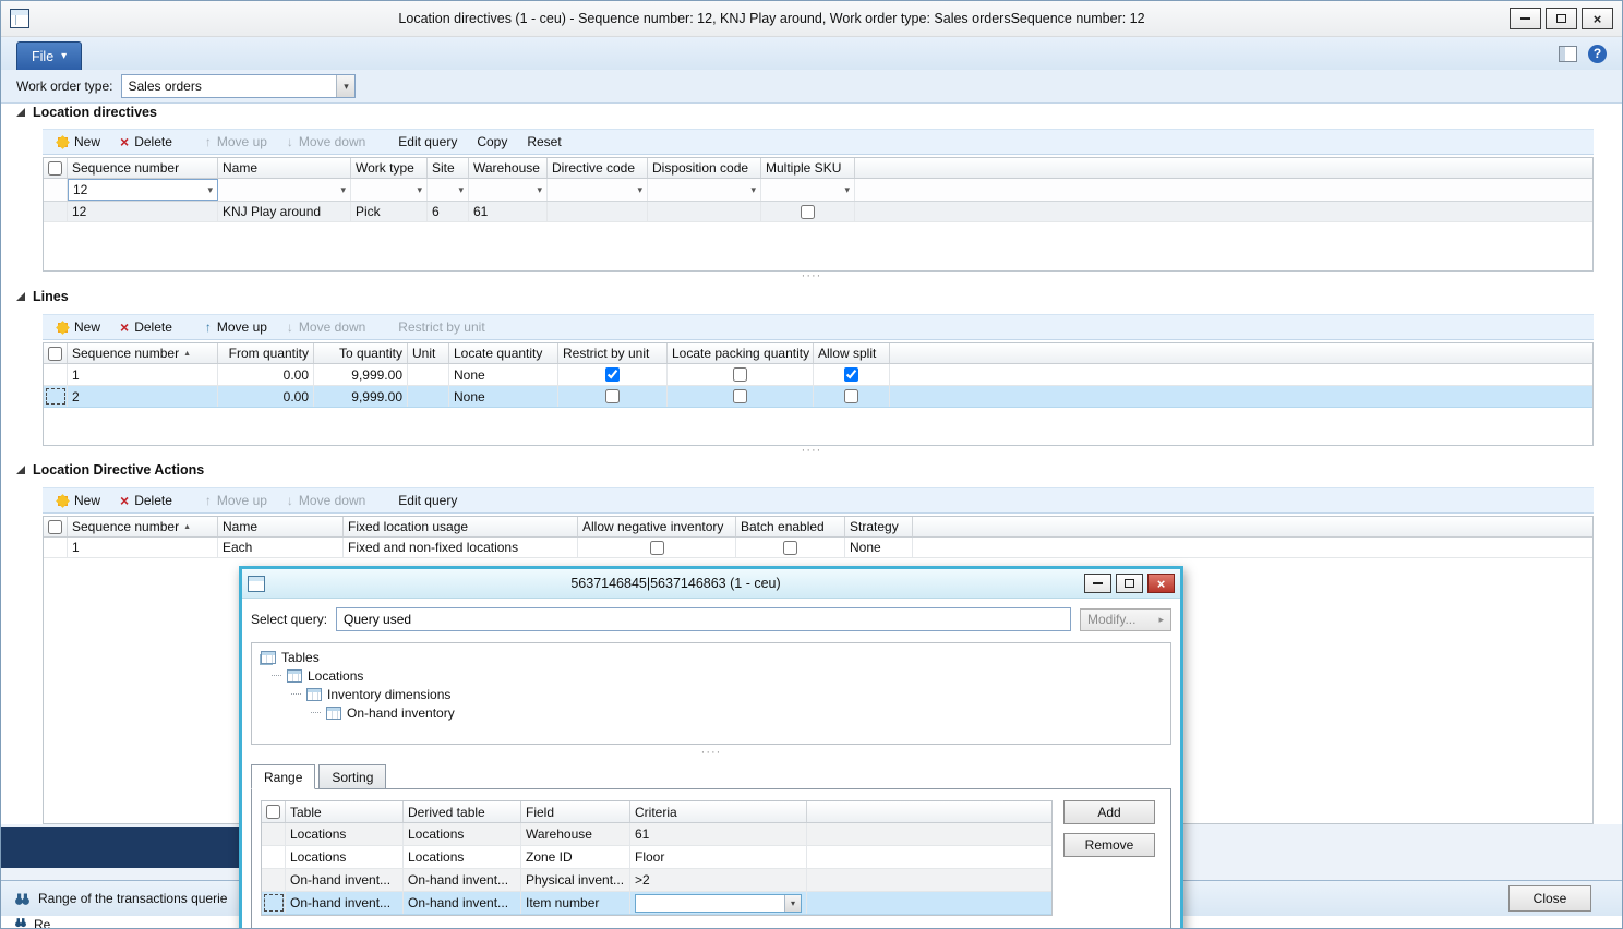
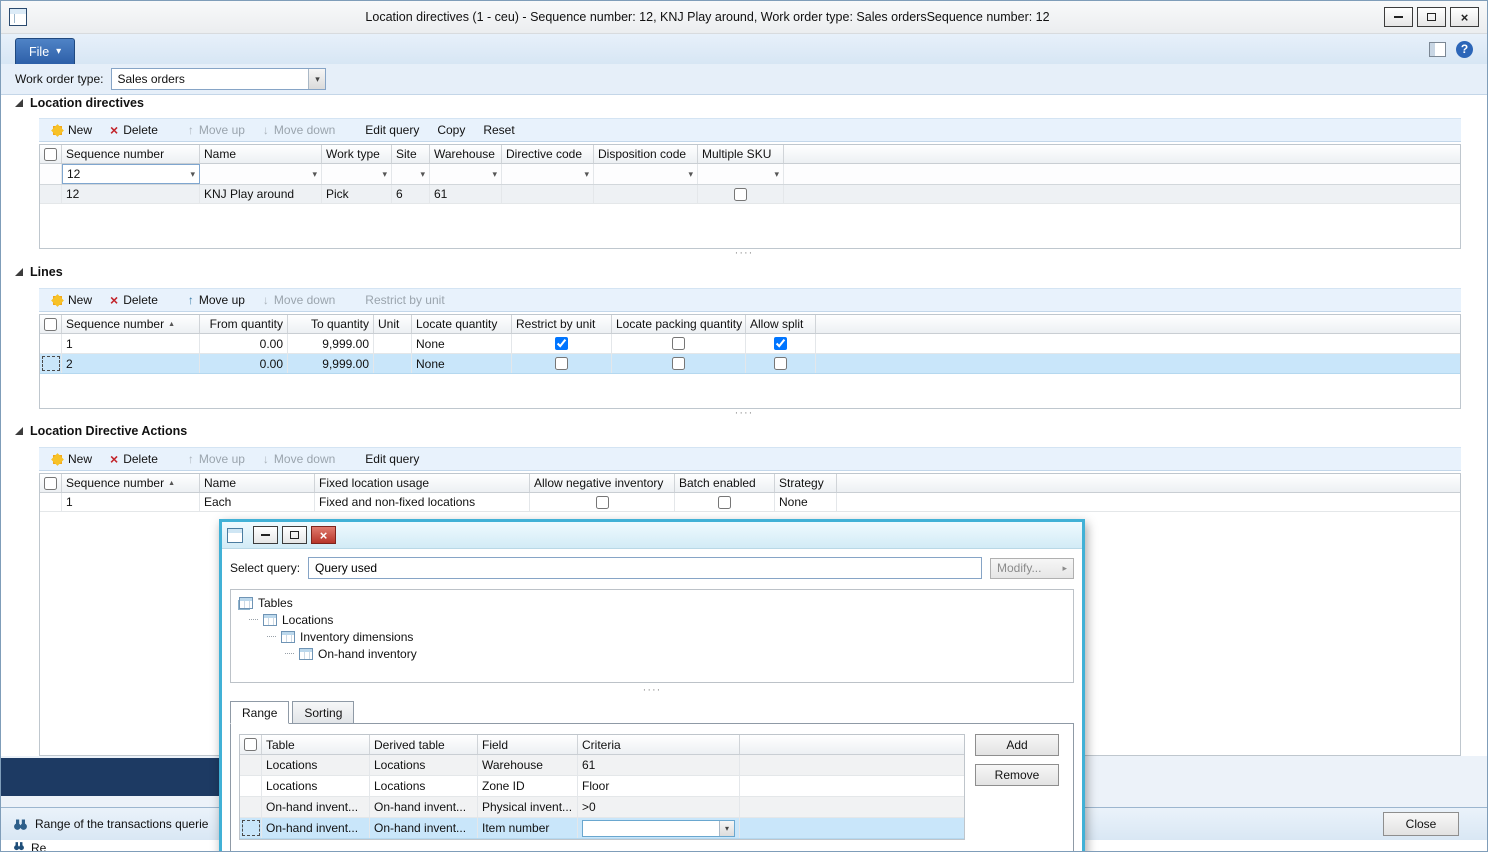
  Location directives (1 - ceu) - Sequence number: 12, KNJ Play around, Work order type: Sales ordersSequence number: 12
  ×
  File
  ▾
  ?
  Work order type:
  Sales orders
  ▾
  Location directives
  New
  ×
  Delete
  ↑
  Move up
  ↓
  Move down
  Edit query
  Copy
  Reset
  Sequence number
  Name
  Work type
  Site
  Warehouse
  Directive code
  Disposition code
  Multiple SKU
  12
  ▾
  ▾
  ▾
  ▾
  ▾
  ▾
  ▾
  ▾
  12
  KNJ Play around
  Pick
  6
  61
  ····
  Lines
  New
  ×
  Delete
  ↑
  Move up
  ↓
  Move down
  Restrict by unit
  Sequence number
  From quantity
  To quantity
  Unit
  Locate quantity
  Restrict by unit
  Locate packing quantity
  Allow split
  1
  0.00
  9,999.00
  None
  2
  0.00
  9,999.00
  None
  ····
  Location Directive Actions
  New
  ×
  Delete
  ↑
  Move up
  ↓
  Move down
  Edit query
  Sequence number
  Name
  Fixed location usage
  Allow negative inventory
  Batch enabled
  Strategy
  1
  Each
  Fixed and non-fixed locations
  None
  Range of the transactions querie
  Close
  Re
- 5637146845|5637146863 (1 - ceu)
  ×
  Select query:
  Query used
  Modify...
  ▸
  Tables
  Locations
  Inventory dimensions
  On-hand inventory
  ····
  Range
  Sorting
  Table
  Derived table
  Field
  Criteria
  Locations
  Locations
  Warehouse
  61
  Locations
  Locations
  Zone ID
  Floor
  On-hand invent...
  On-hand invent...
  Physical invent...
- >2
+ >0
  On-hand invent...
  On-hand invent...
  Item number
  ▾
  Add
  Remove
